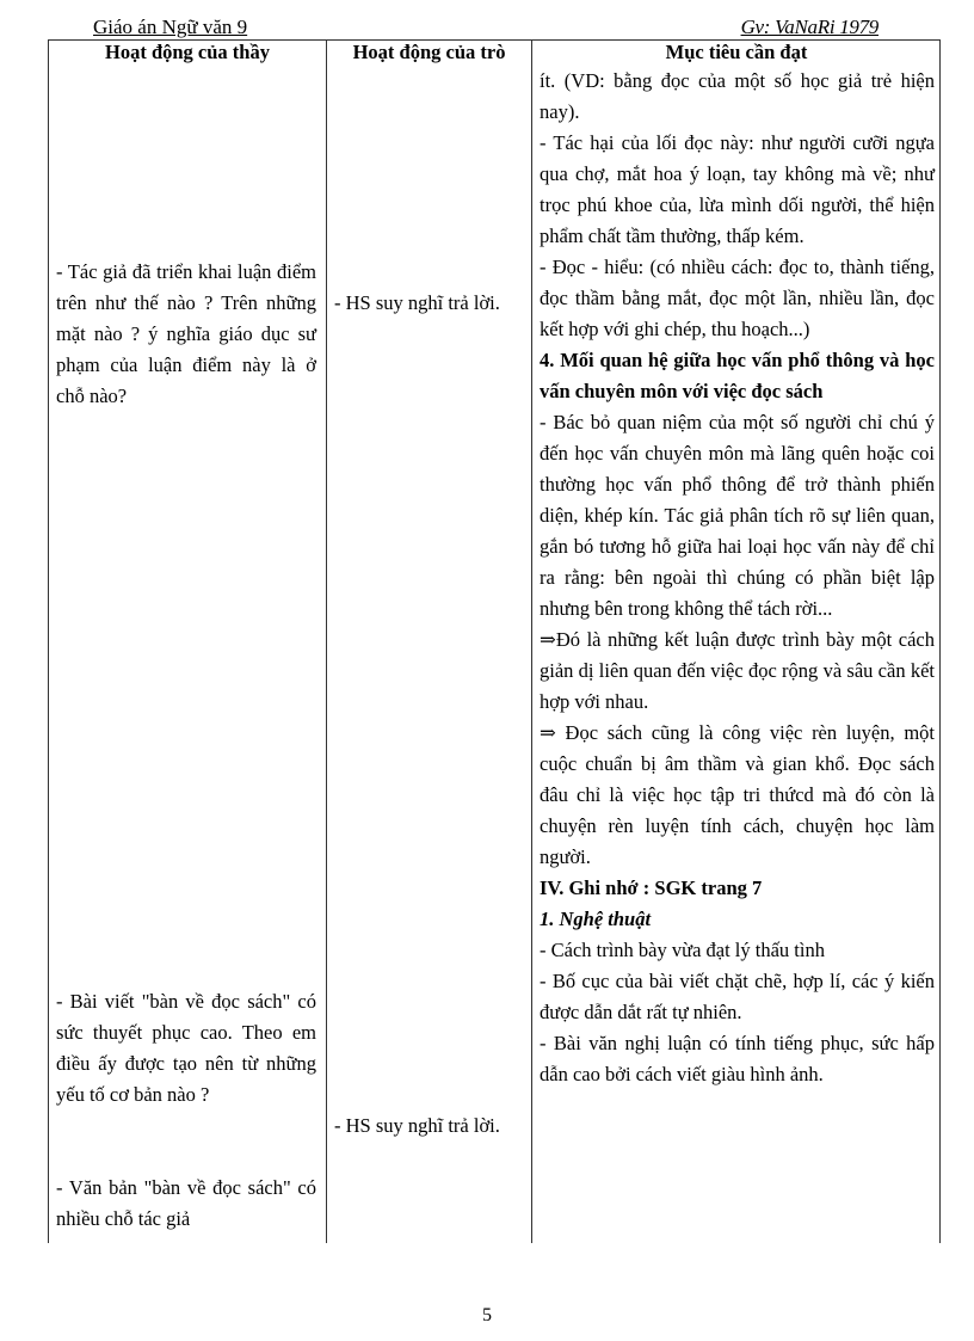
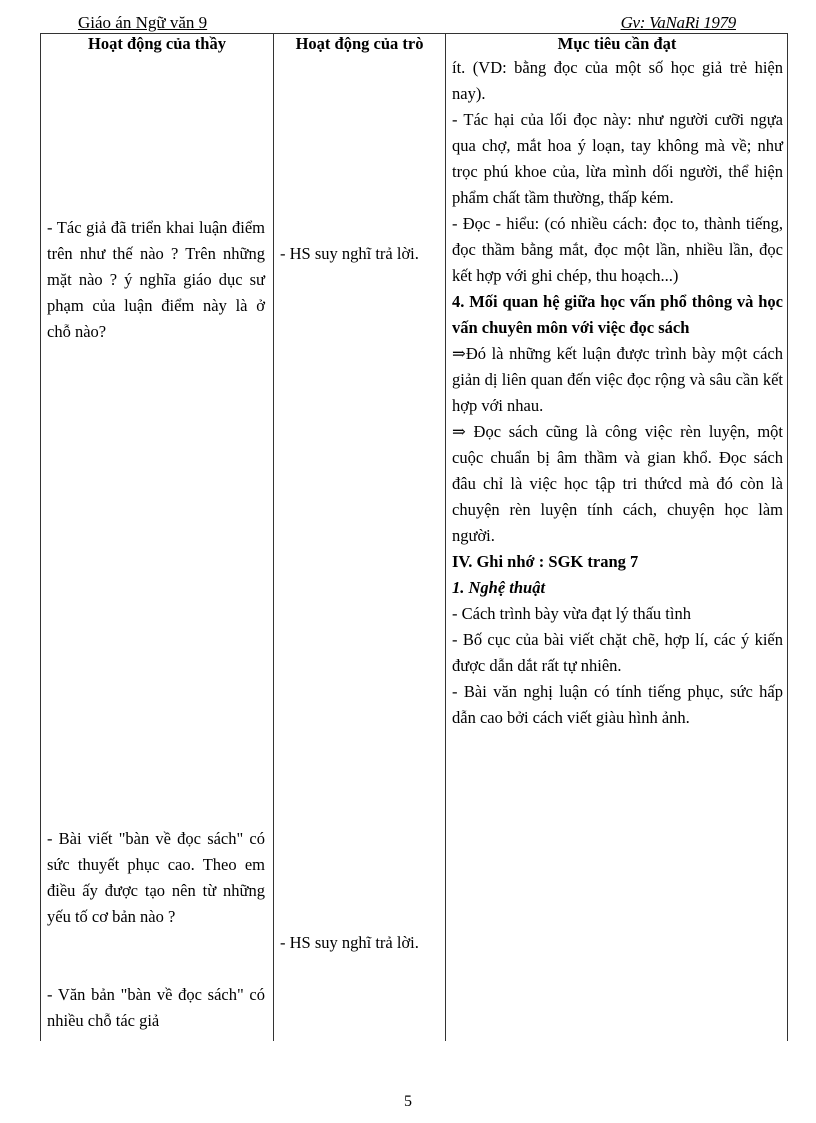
  Giáo án Ngữ văn 9
  Gv: VaNaRi 1979
  Hoạt động của thầy
  - Tác giả đã triển khai luận điểm trên như thế nào ? Trên những mặt nào ? ý nghĩa giáo dục sư phạm của luận điểm này là ở chỗ nào?
  - Bài viết "bàn về đọc sách" có sức thuyết phục cao. Theo em điều ấy được tạo nên từ những yếu tố cơ bản nào ?
  - Văn bản "bàn về đọc sách" có nhiều chỗ tác giả
  Hoạt động của trò
  - HS suy nghĩ trả lời.
  - HS suy nghĩ trả lời.
  Mục tiêu cần đạt
  ít. (VD: bằng đọc của một số học giả trẻ hiện nay).
  - Tác hại của lối đọc này: như người cưỡi ngựa qua chợ, mắt hoa ý loạn, tay không mà về; như trọc phú khoe của, lừa mình dối người, thể hiện phẩm chất tầm thường, thấp kém.
  - Đọc - hiểu: (có nhiều cách: đọc to, thành tiếng, đọc thầm bằng mắt, đọc một lần, nhiều lần, đọc kết hợp với ghi chép, thu hoạch...)
  4. Mối quan hệ giữa học vấn phổ thông và học vấn chuyên môn với việc đọc sách
- - Bác bỏ quan niệm của một số người chỉ chú ý đến học vấn chuyên môn mà lãng quên hoặc coi thường học vấn phổ thông để trở thành phiến diện, khép kín. Tác giả phân tích rõ sự liên quan, gắn bó tương hỗ giữa hai loại học vấn này để chỉ ra rằng: bên ngoài thì chúng có phần biệt lập nhưng bên trong không thể tách rời...
  ⇒Đó là những kết luận được trình bày một cách giản dị liên quan đến việc đọc rộng và sâu cần kết hợp với nhau.
  ⇒ Đọc sách cũng là công việc rèn luyện, một cuộc chuẩn bị âm thầm và gian khổ. Đọc sách đâu chỉ là việc học tập tri thứcd mà đó còn là chuyện rèn luyện tính cách, chuyện học làm người.
  IV. Ghi nhớ : SGK trang 7
  1. Nghệ thuật
  - Cách trình bày vừa đạt lý thấu tình
  - Bố cục của bài viết chặt chẽ, hợp lí, các ý kiến được dẫn dắt rất tự nhiên.
  - Bài văn nghị luận có tính tiếng phục, sức hấp dẫn cao bởi cách viết giàu hình ảnh.
  5
